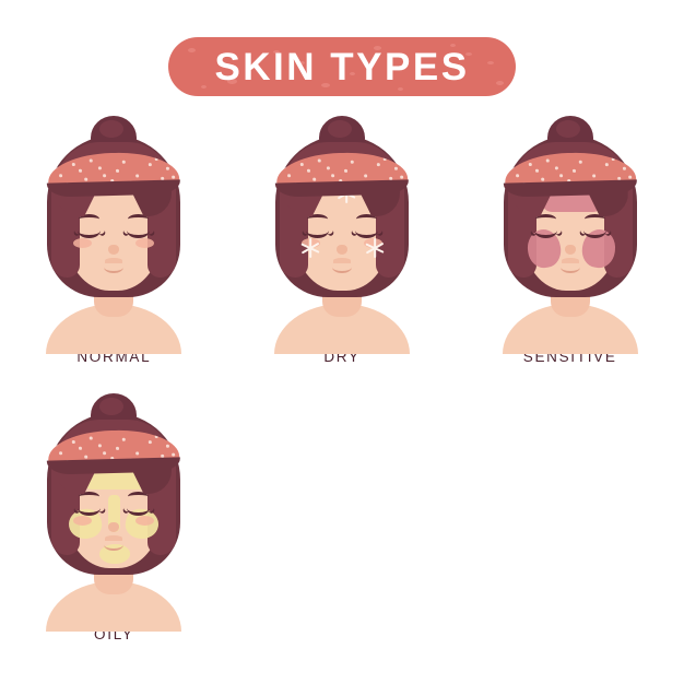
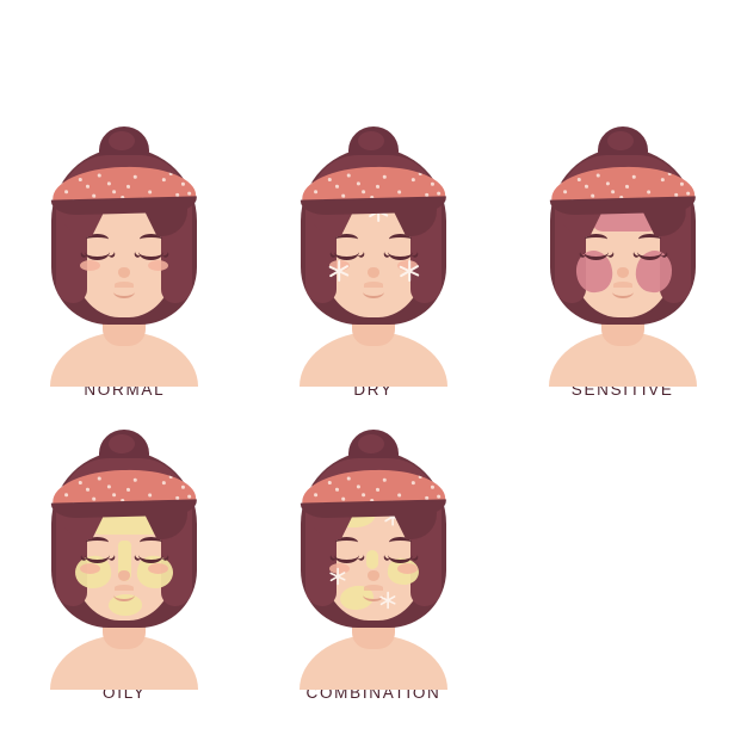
- SKIN TYPES
  NORMAL
  DRY
  SENSITIVE
  OILY
+ COMBINATION
